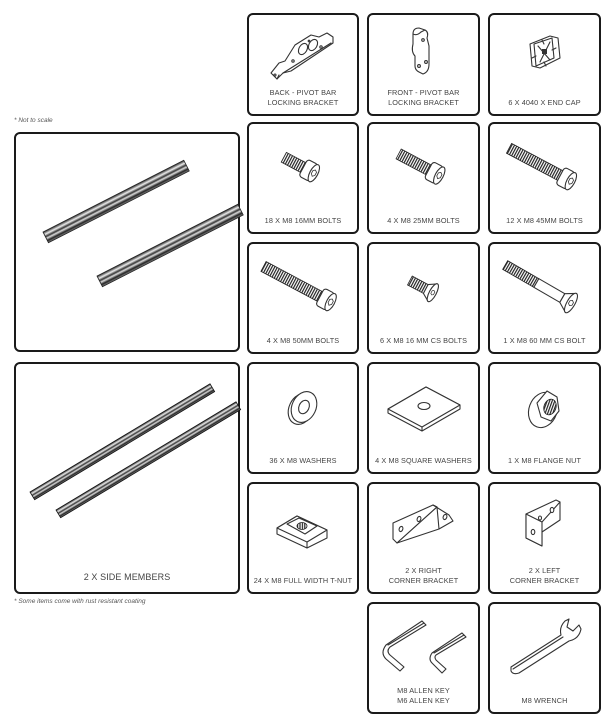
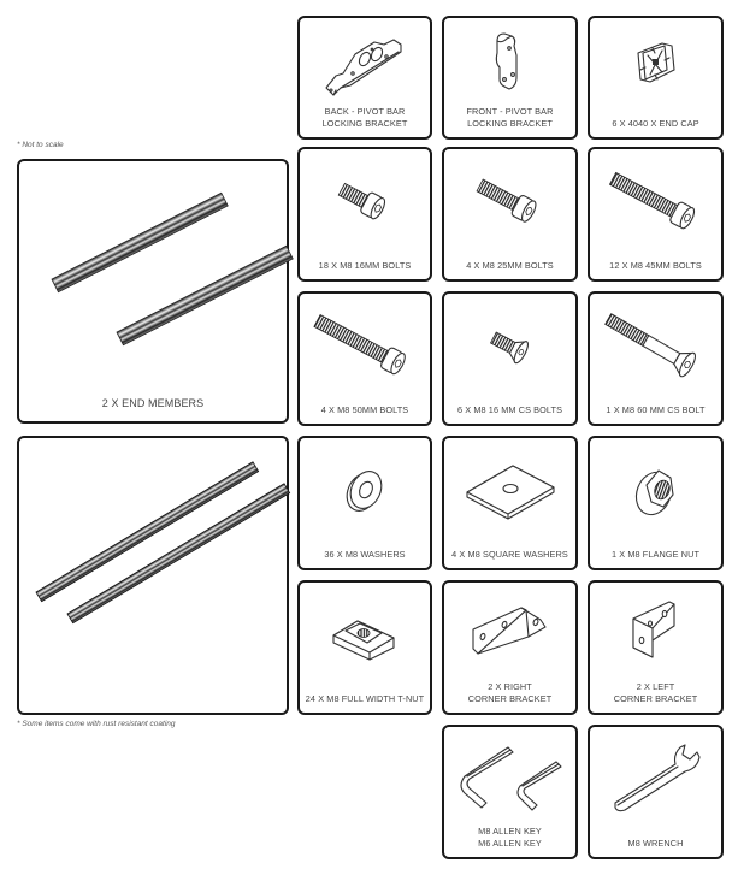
  BACK - PIVOT BAR
  LOCKING BRACKET
  FRONT - PIVOT BAR
  LOCKING BRACKET
  6 X 4040 X END CAP
+ 2 X END MEMBERS
  18 X M8 16MM BOLTS
  4 X M8 25MM BOLTS
  12 X M8 45MM BOLTS
  4 X M8 50MM BOLTS
  6 X M8 16 MM CS BOLTS
  1 X M8 60 MM CS BOLT
- 2 X SIDE MEMBERS
  36 X M8 WASHERS
  4 X M8 SQUARE WASHERS
  1 X M8 FLANGE NUT
  24 X M8 FULL WIDTH T-NUT
  2 X RIGHT
  CORNER BRACKET
  2 X LEFT
  CORNER BRACKET
  M8 ALLEN KEY
  M6 ALLEN KEY
  M8 WRENCH
